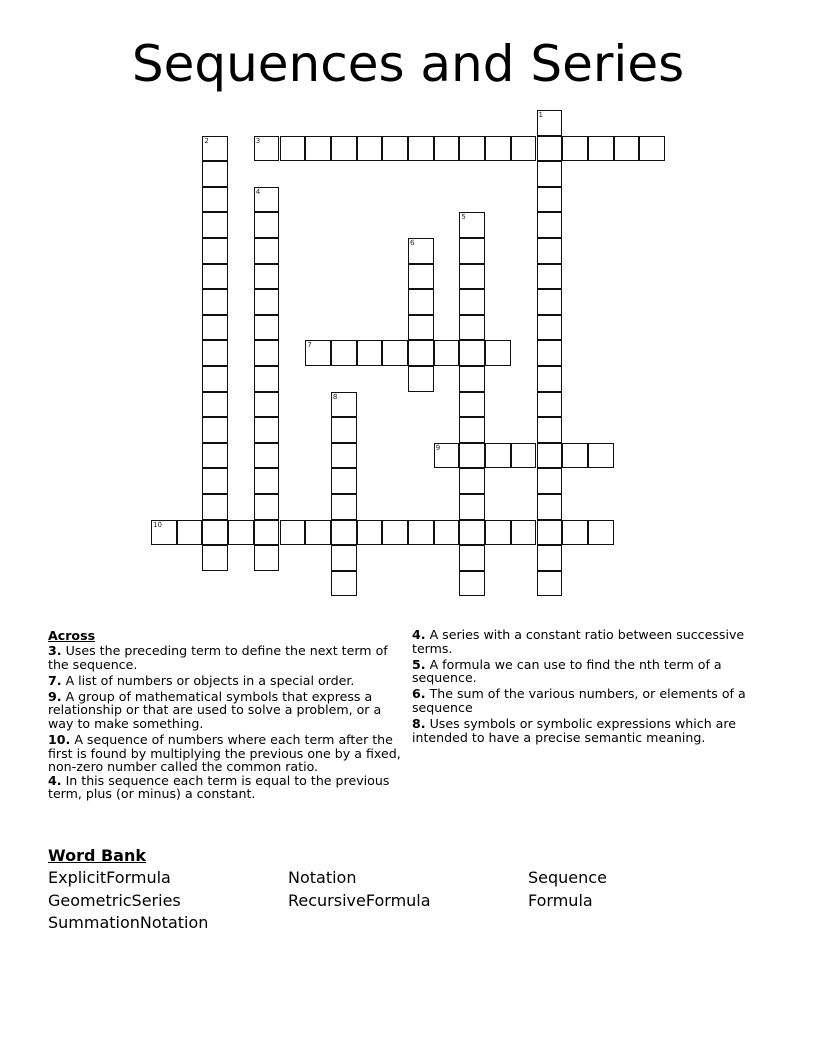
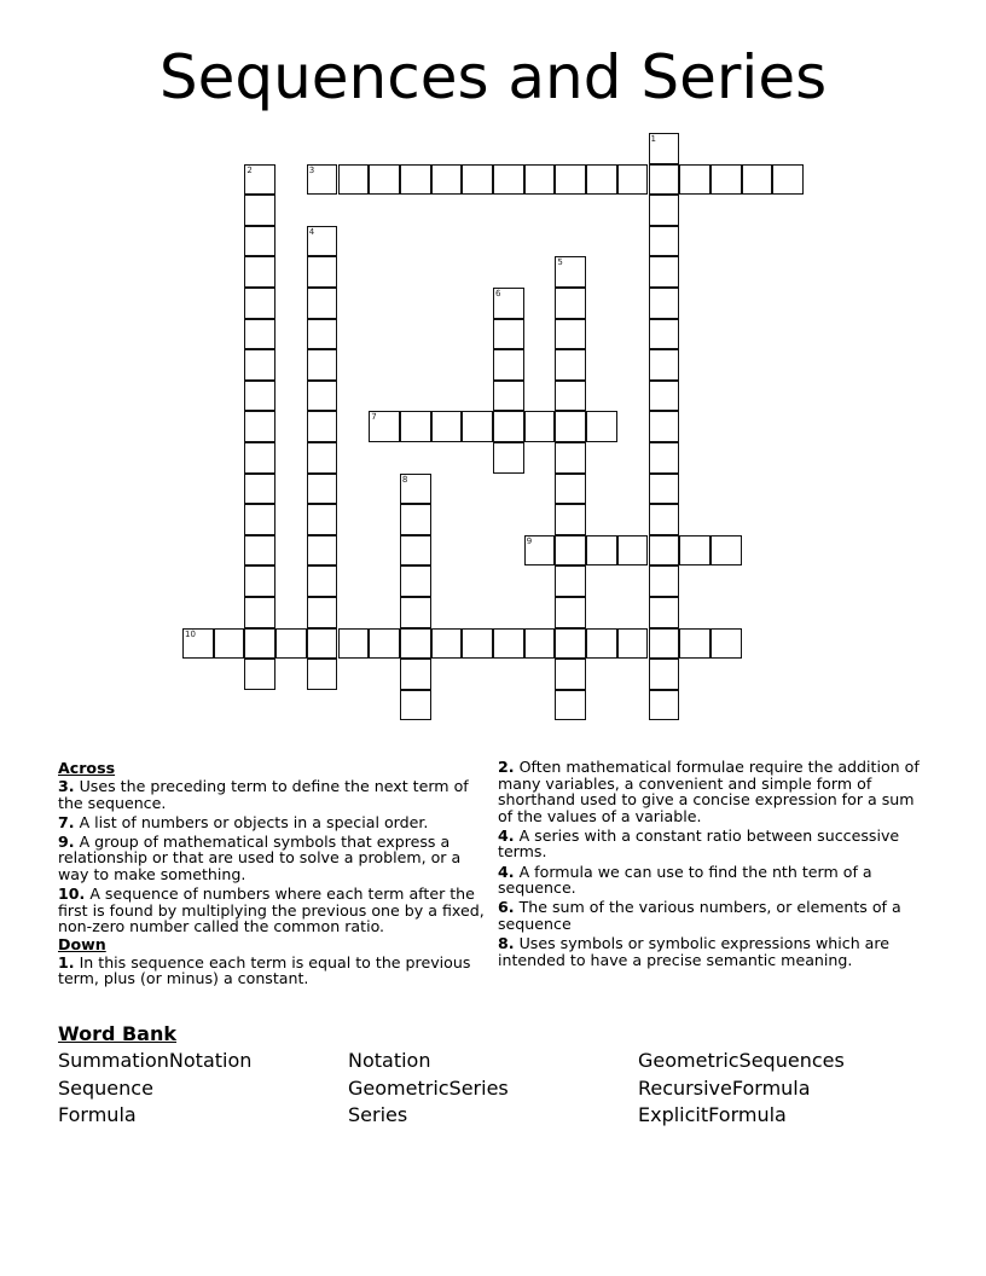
  Sequences and Series
  1
  2
  3
  4
  5
  6
  7
  8
  9
  10
  Across
  3. Uses the preceding term to define the next term of the sequence.
  7. A list of numbers or objects in a special order.
  9. A group of mathematical symbols that express a relationship or that are used to solve a problem, or a way to make something.
  10. A sequence of numbers where each term after the first is found by multiplying the previous one by a fixed, non-zero number called the common ratio.
+ Down
- 4. In this sequence each term is equal to the previous term, plus (or minus) a constant.
+ 1. In this sequence each term is equal to the previous term, plus (or minus) a constant.
+ 2. Often mathematical formulae require the addition of many variables, a convenient and simple form of shorthand used to give a concise expression for a sum of the values of a variable.
  4. A series with a constant ratio between successive terms.
- 5. A formula we can use to find the nth term of a sequence.
+ 4. A formula we can use to find the nth term of a sequence.
  6. The sum of the various numbers, or elements of a sequence
  8. Uses symbols or symbolic expressions which are intended to have a precise semantic meaning.
  Word Bank
- ExplicitFormula
+ SummationNotation
  Notation
+ GeometricSequences
  Sequence
  GeometricSeries
  RecursiveFormula
  Formula
+ Series
- SummationNotation
+ ExplicitFormula
